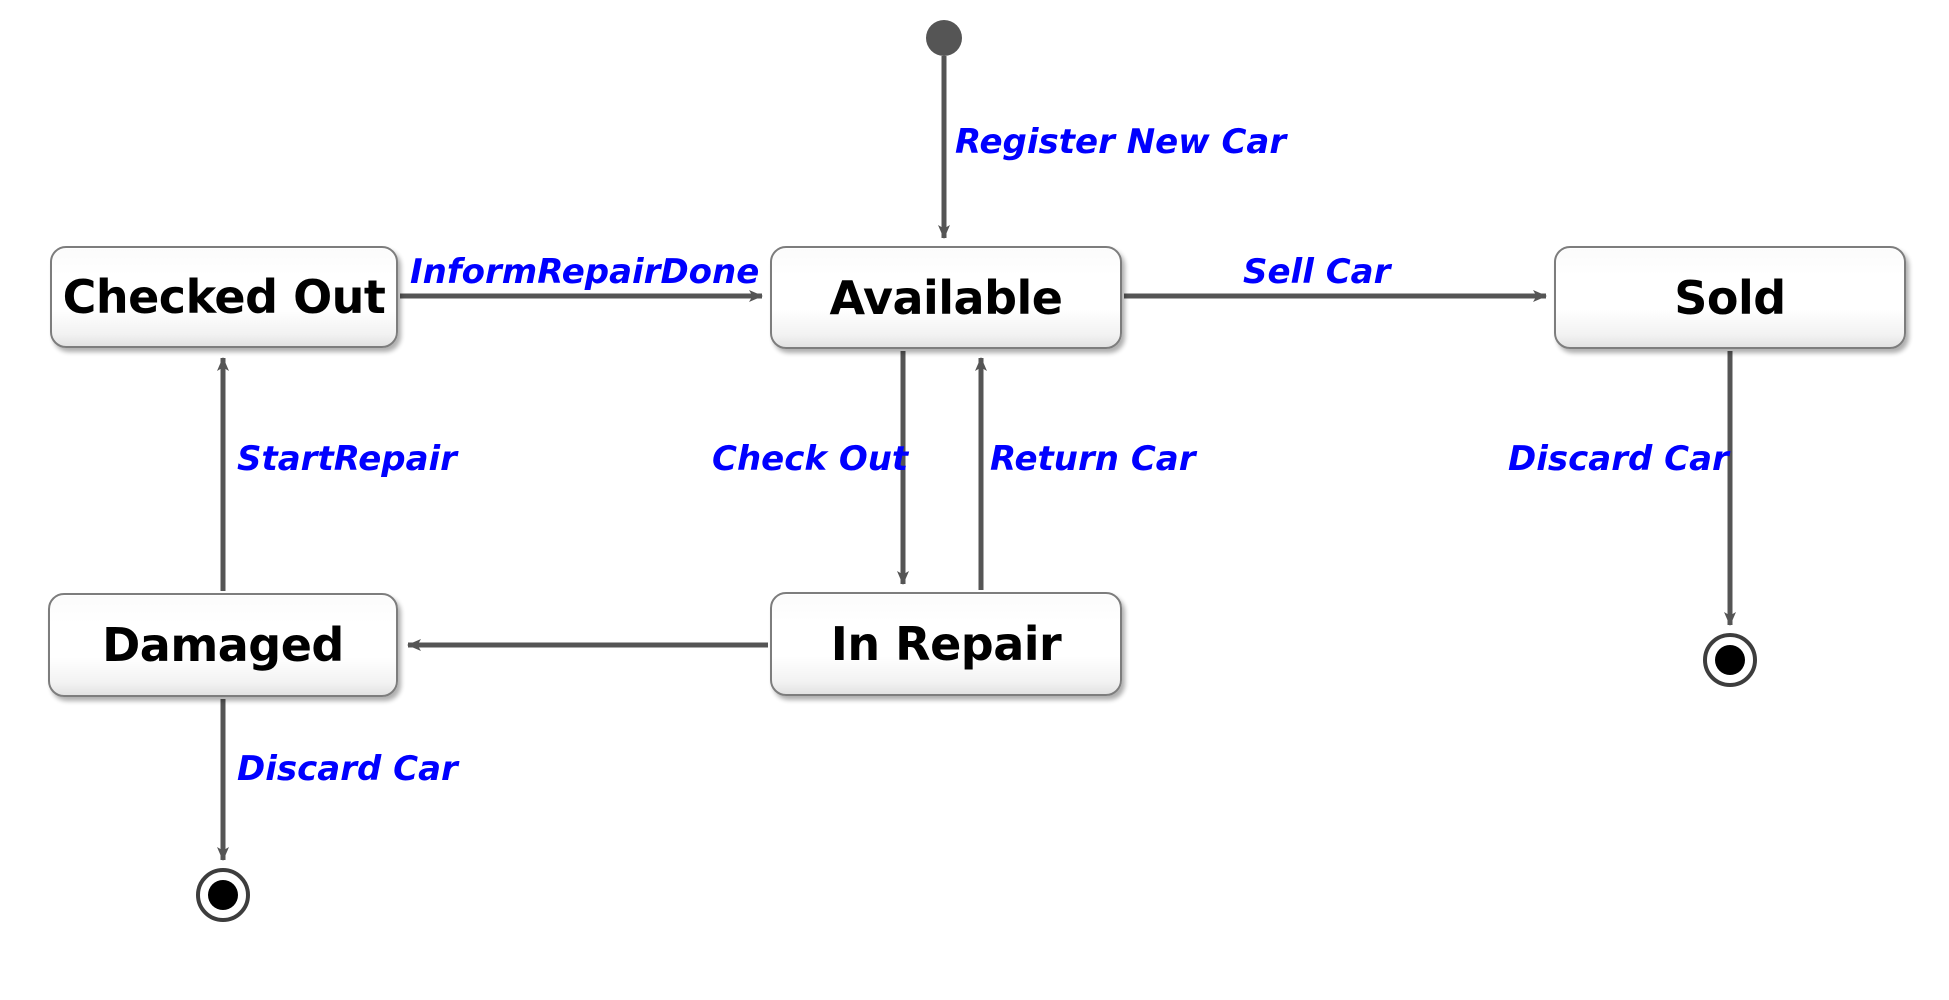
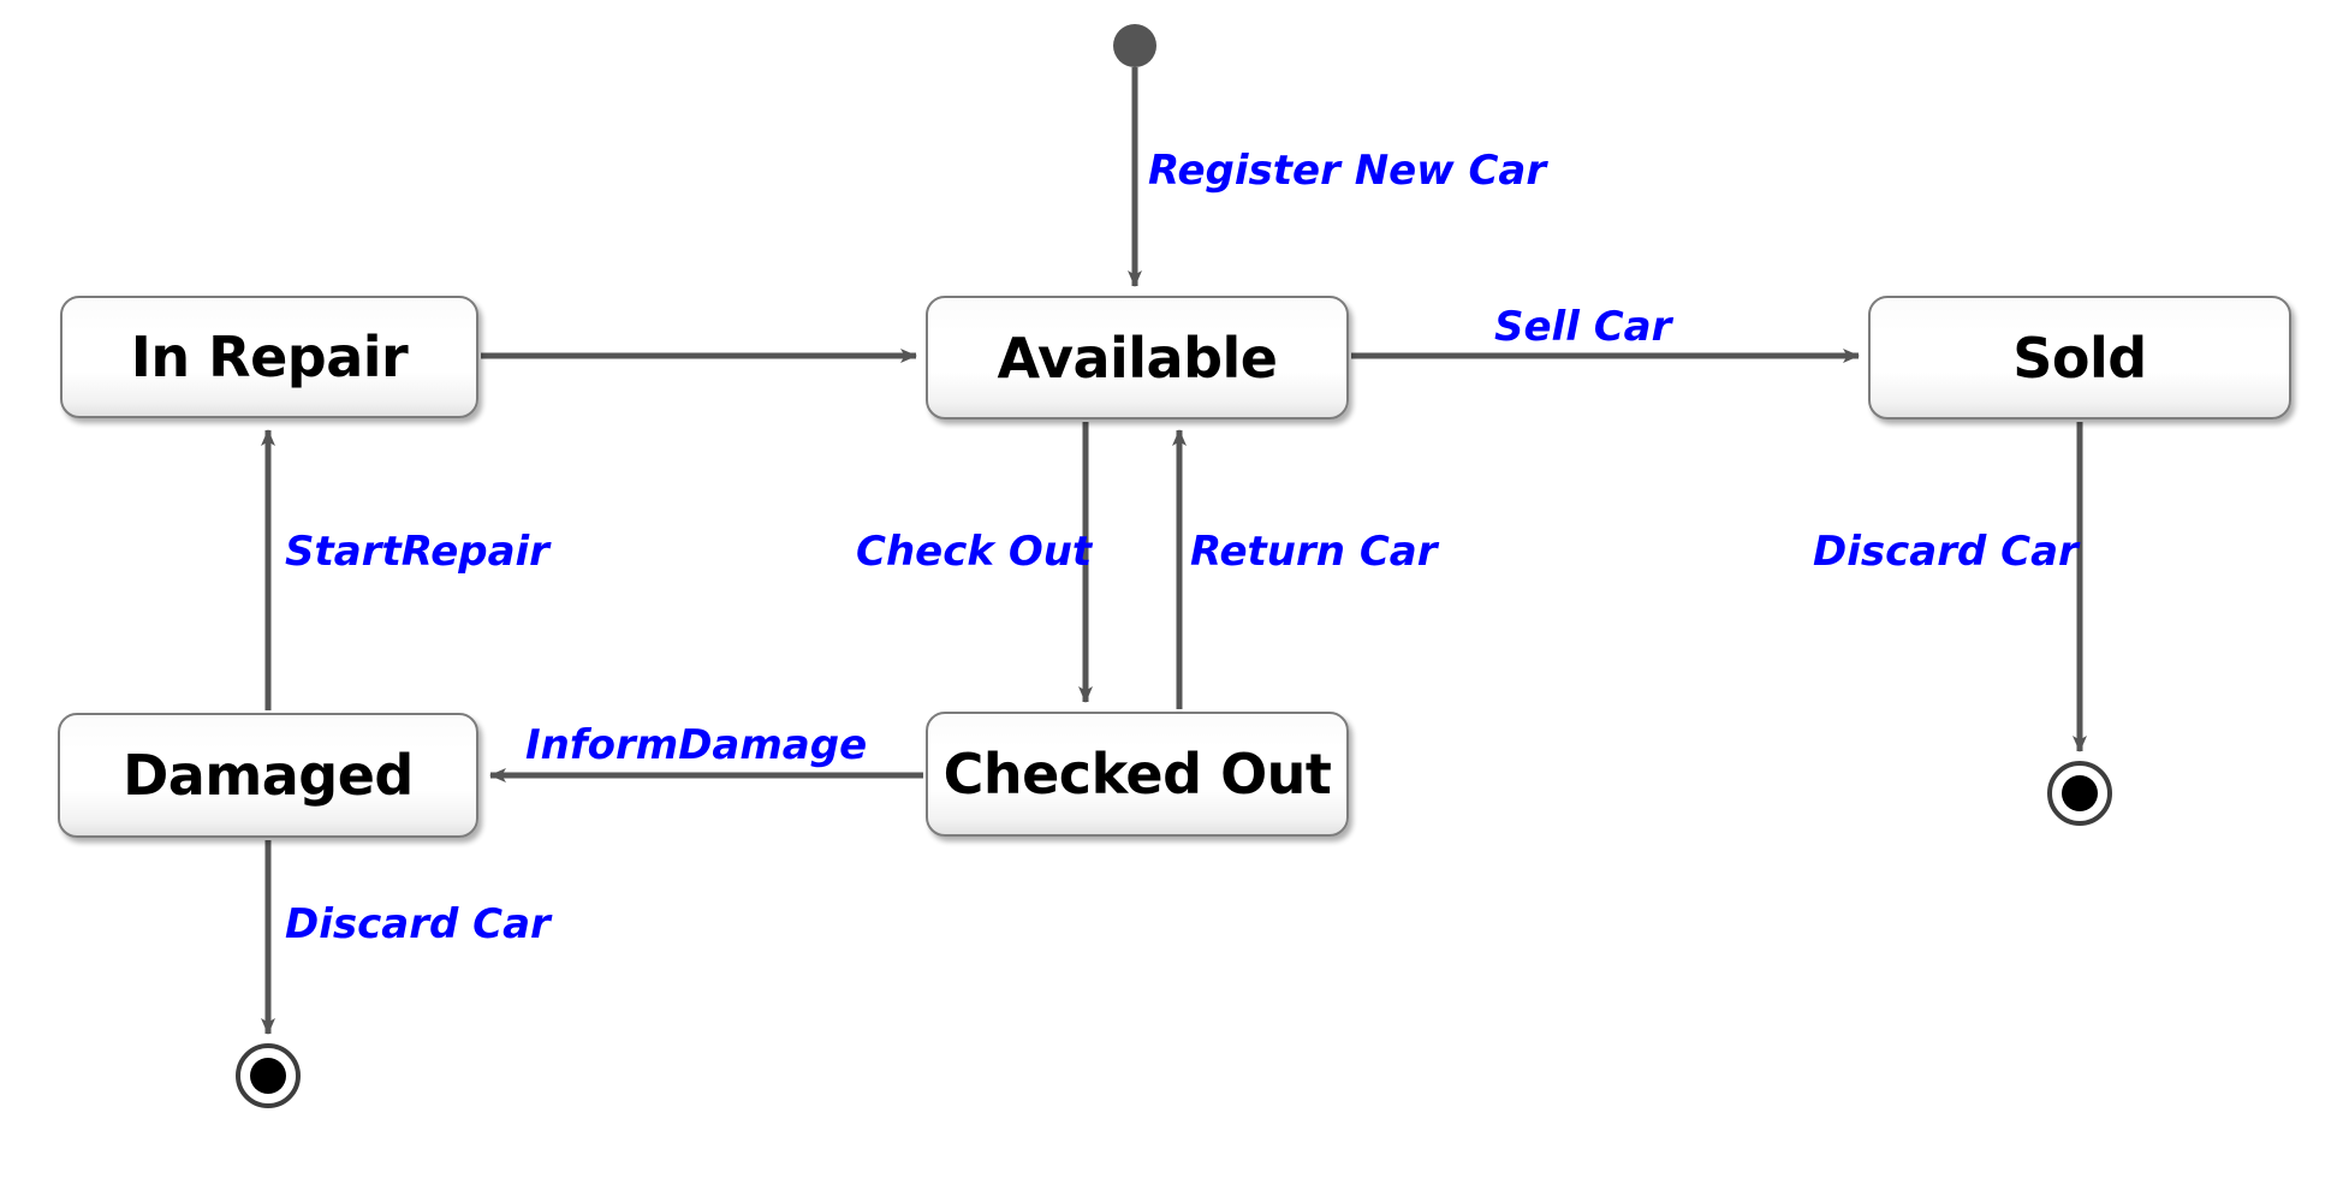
- Checked Out
+ In Repair
  Available
  Sold
  Damaged
- In Repair
+ Checked Out
  Register New Car
- InformRepairDone
  Sell Car
  StartRepair
  Check Out
  Return Car
  Discard Car
+ InformDamage
  Discard Car
